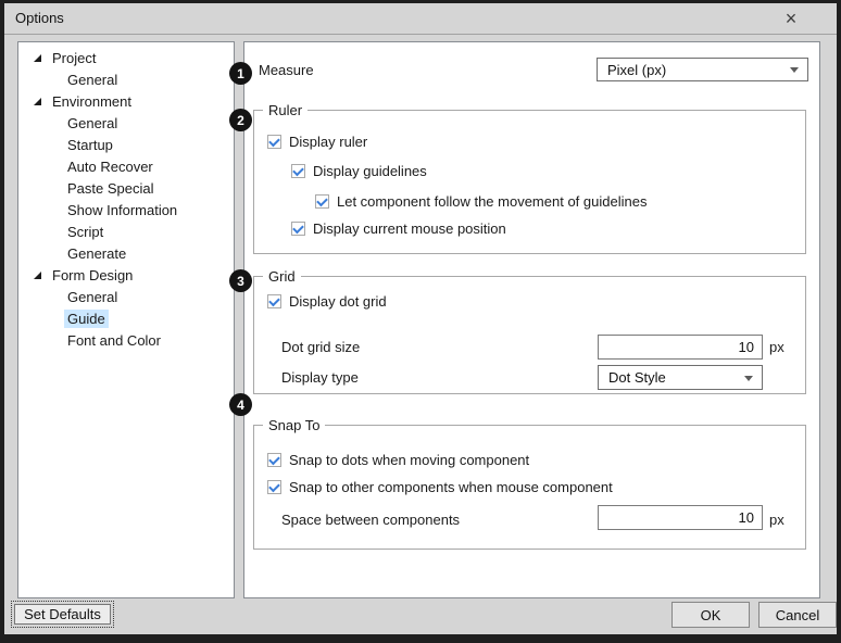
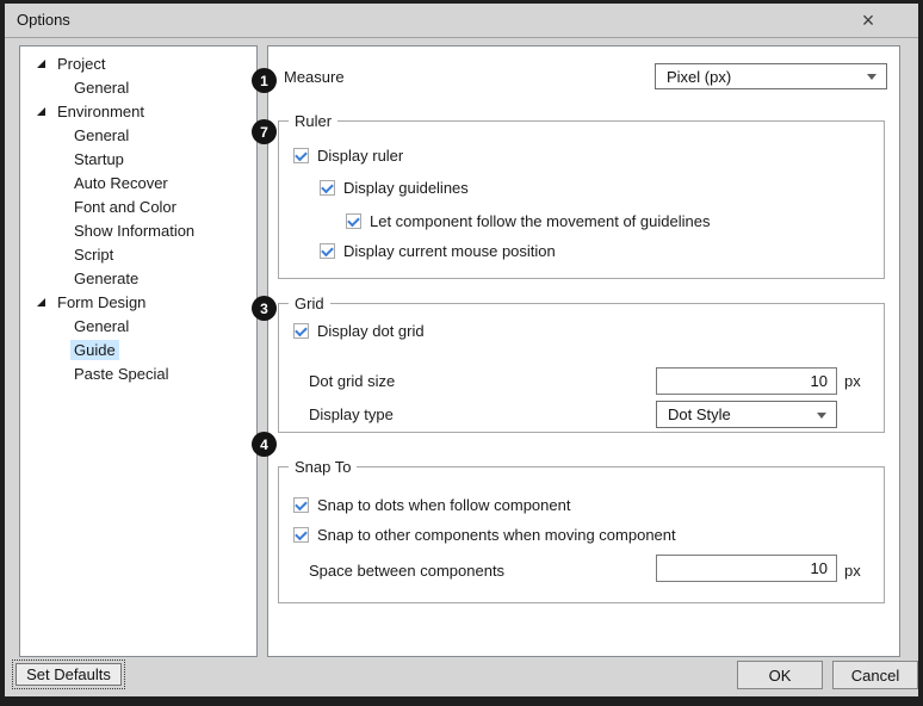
  Options
  ×
  Project
  General
  Environment
  General
  Startup
  Auto Recover
- Paste Special
+ Font and Color
  Show Information
  Script
  Generate
  Form Design
  General
  Guide
- Font and Color
+ Paste Special
  Measure
  Pixel (px)
  Ruler
  Display ruler
  Display guidelines
  Let component follow the movement of guidelines
  Display current mouse position
  Grid
  Dot grid size
  10
  px
  Display type
  Dot Style
  Display dot grid
  Snap To
  Space between components
  10
  px
- Snap to dots when moving component
+ Snap to dots when follow component
- Snap to other components when mouse component
+ Snap to other components when moving component
  Set Defaults
  OK
  Cancel
  1
- 2
+ 7
  3
  4
